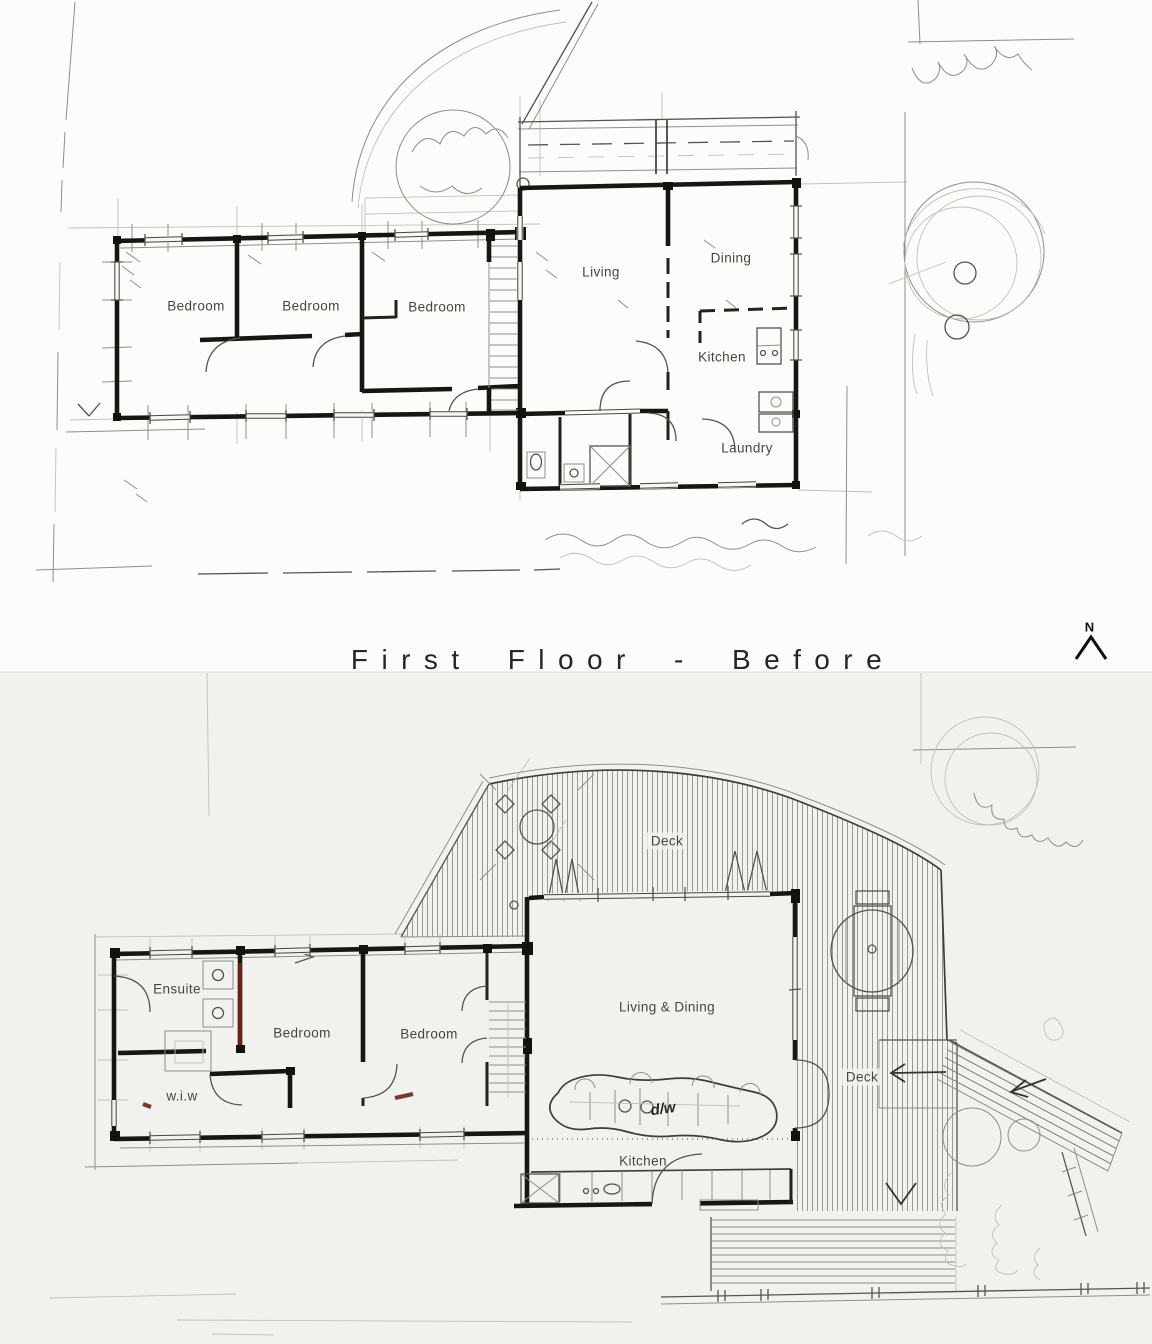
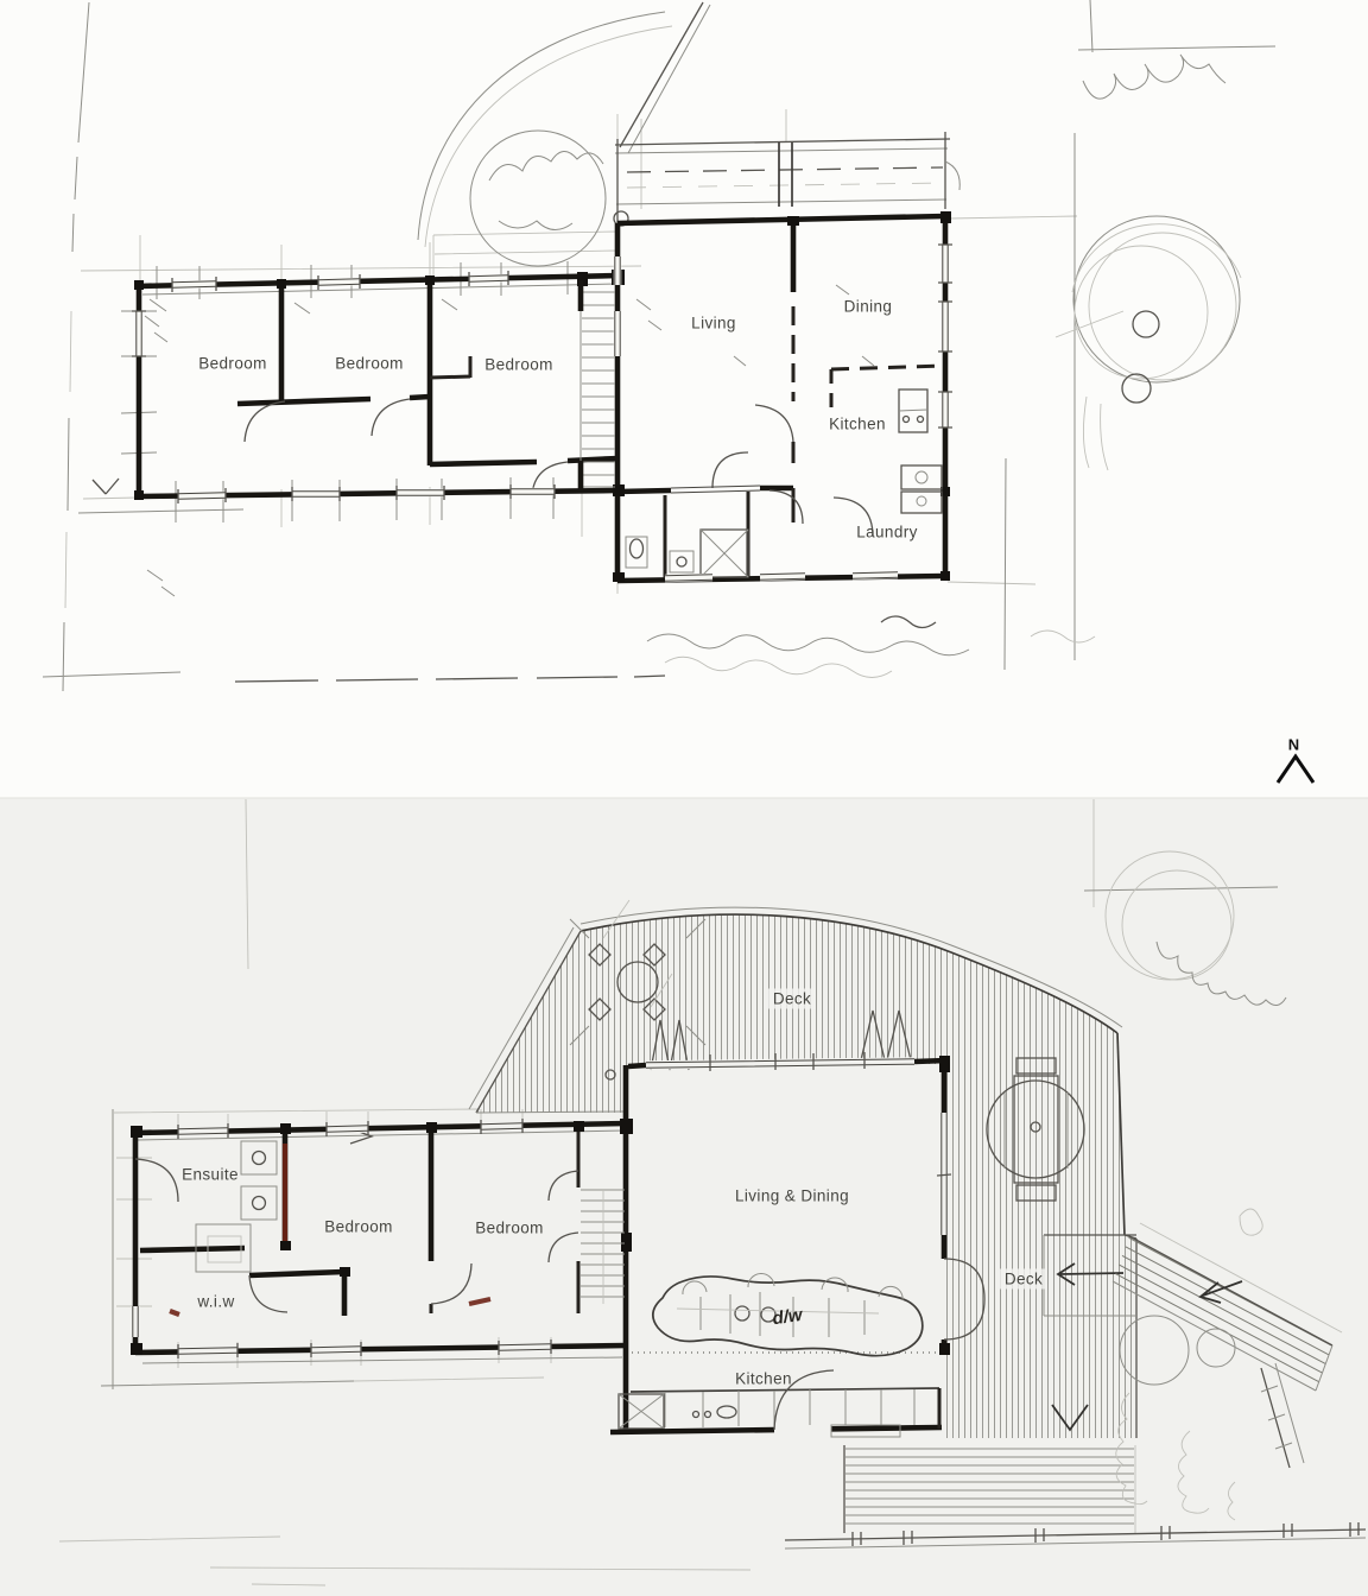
  Bedroom
  Bedroom
  Bedroom
  Living
  Dining
  Kitchen
  Laundry
- First Floor - Before
  N
  Ensuite
  w.i.w
  Bedroom
  Bedroom
  Living & Dining
  Kitchen
  Deck
  Deck
